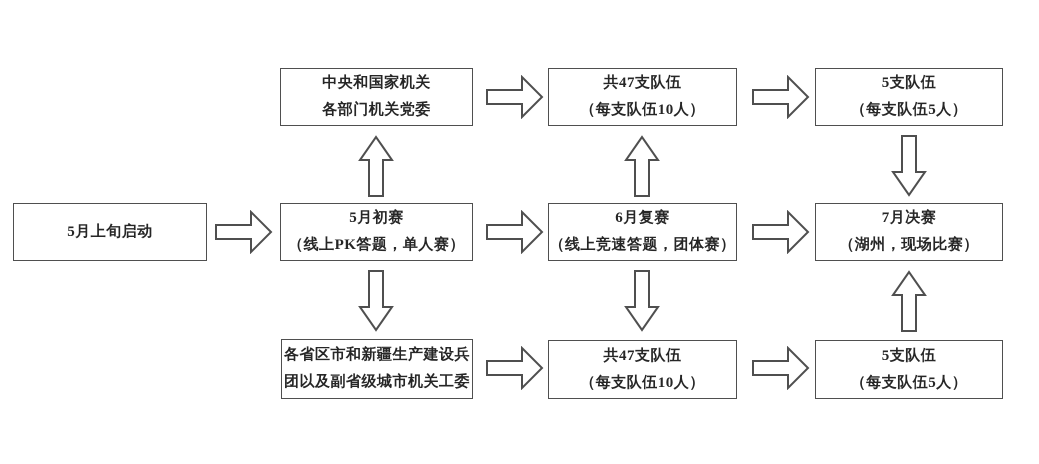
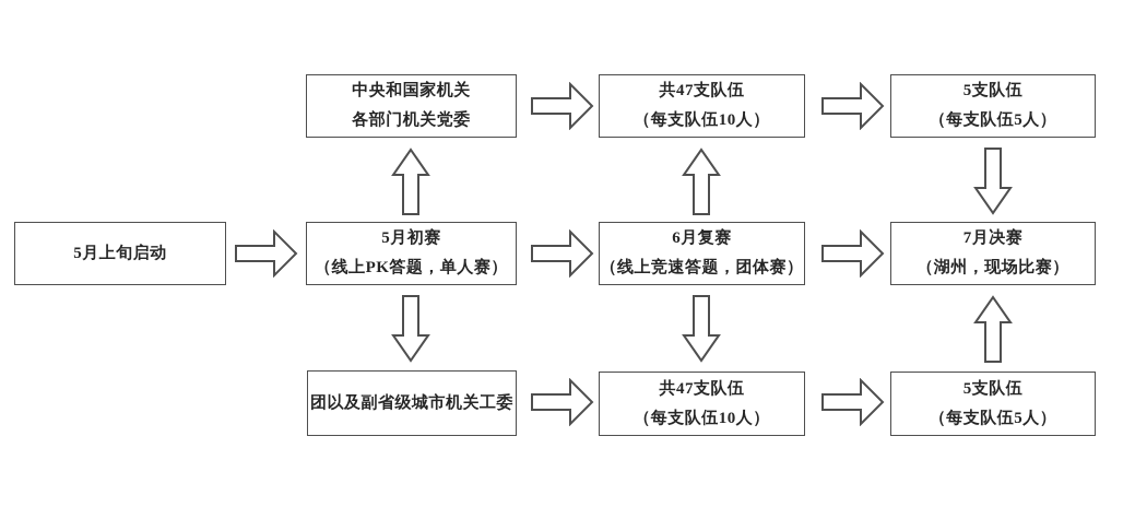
  5月上旬启动
  5月初赛
  （线上PK答题，单人赛）
  6月复赛
  （线上竞速答题，团体赛）
  7月决赛
  （湖州，现场比赛）
  中央和国家机关
  各部门机关党委
  共47支队伍
  （每支队伍10人）
  5支队伍
  （每支队伍5人）
- 各省区市和新疆生产建设兵
  团以及副省级城市机关工委
  共47支队伍
  （每支队伍10人）
  5支队伍
  （每支队伍5人）
